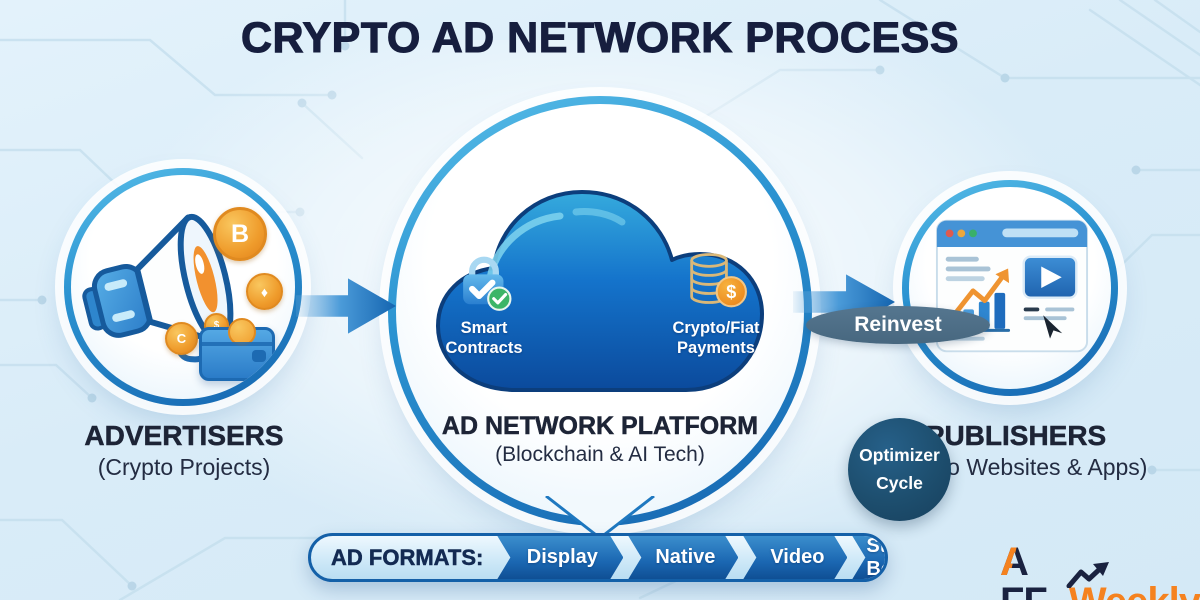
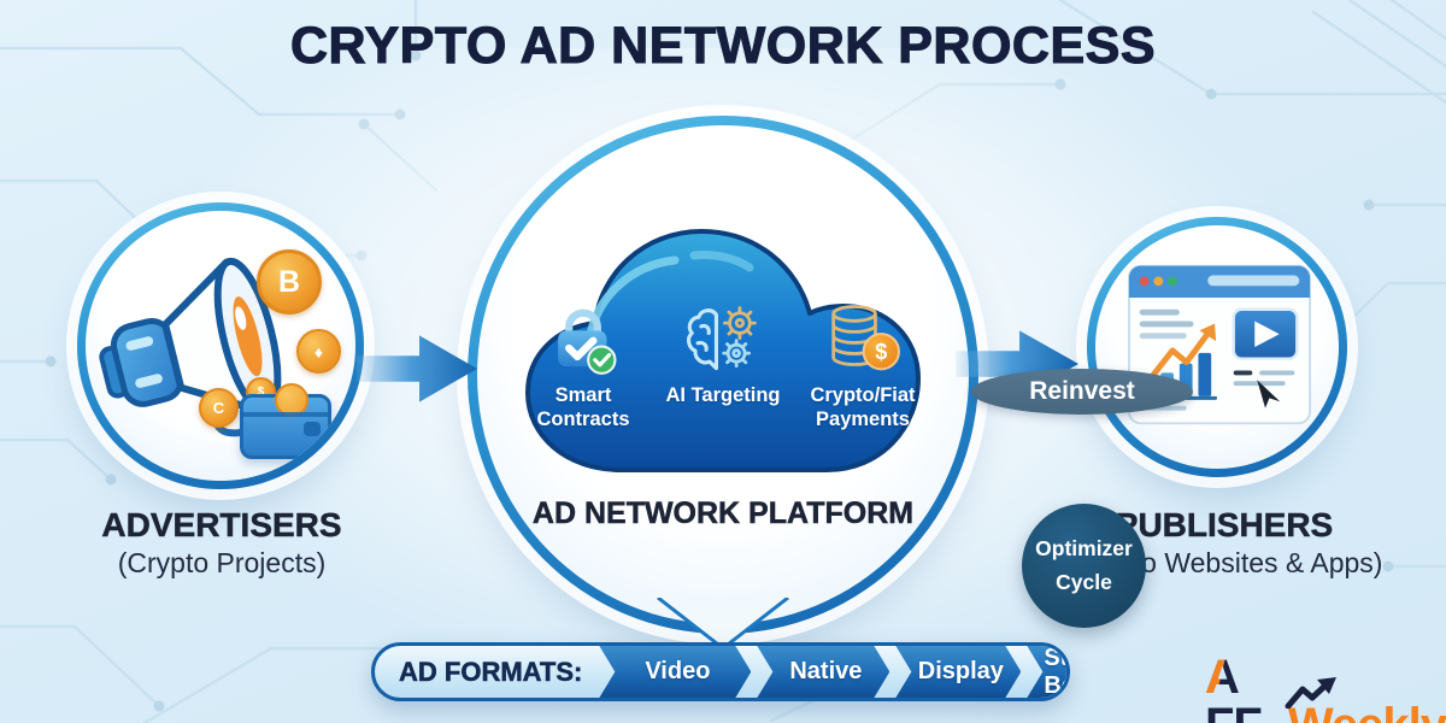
  CRYPTO AD NETWORK PROCESS
  B
  ♦
  $
  C
  ADVERTISERS
  (Crypto Projects)
  Smart Contracts
+ AI Targeting
  $
  Crypto/Fiat Payments
  AD NETWORK PLATFORM
- (Blockchain & AI Tech)
  Reinvest
  UBLISHERS
  o Websites & Apps)
  Optimizer
  Cycle
  AD FORMATS:
- Display
+ Video
  Native
- Video
+ Display
  A
